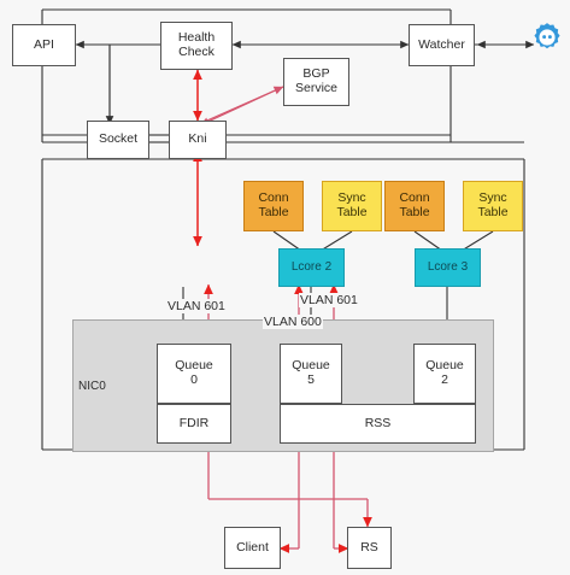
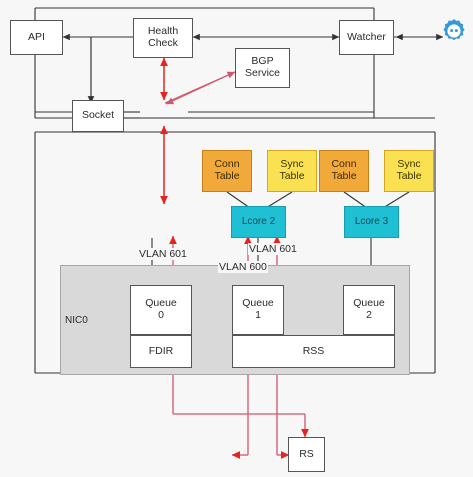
  API
  Health
  Check
  Watcher
  BGP
  Service
  Socket
- Kni
  Conn
  Table
  Sync
  Table
  Conn
  Table
  Sync
  Table
  Lcore 2
  Lcore 3
  VLAN 601
  VLAN 601
  VLAN 600
  NIC0
  Queue
  0
  Queue
- 5
+ 1
  Queue
  2
  FDIR
  RSS
- Client
  RS
